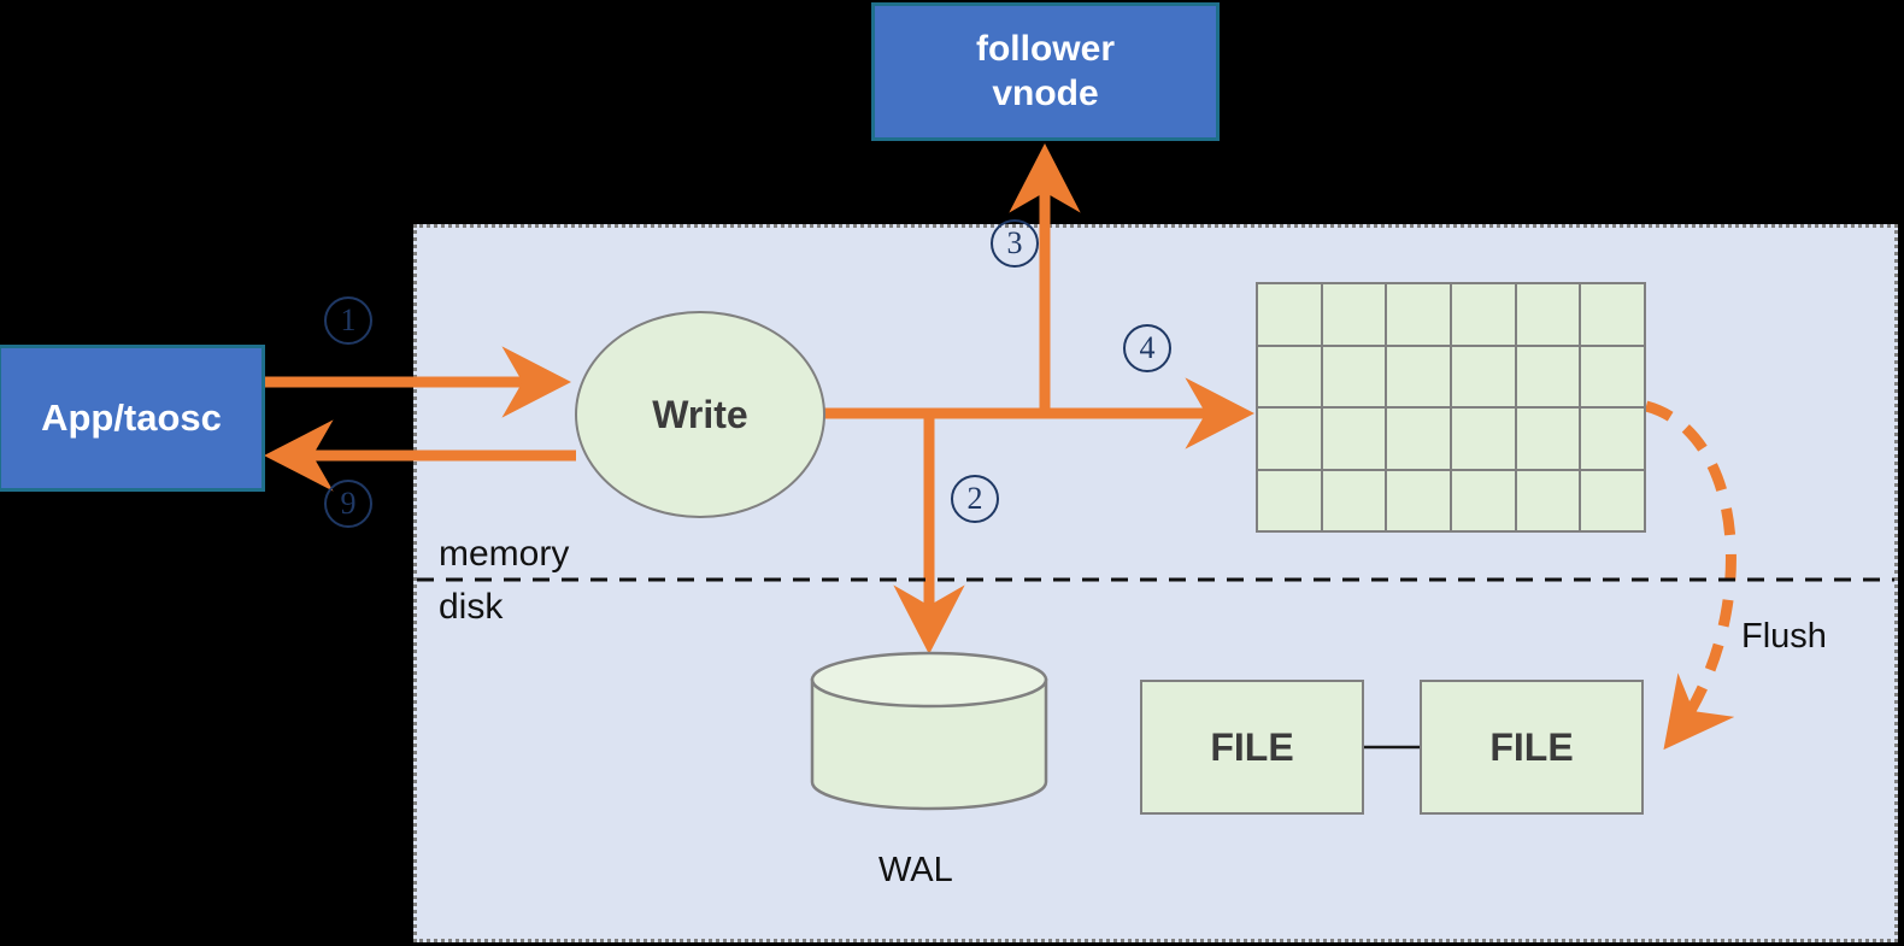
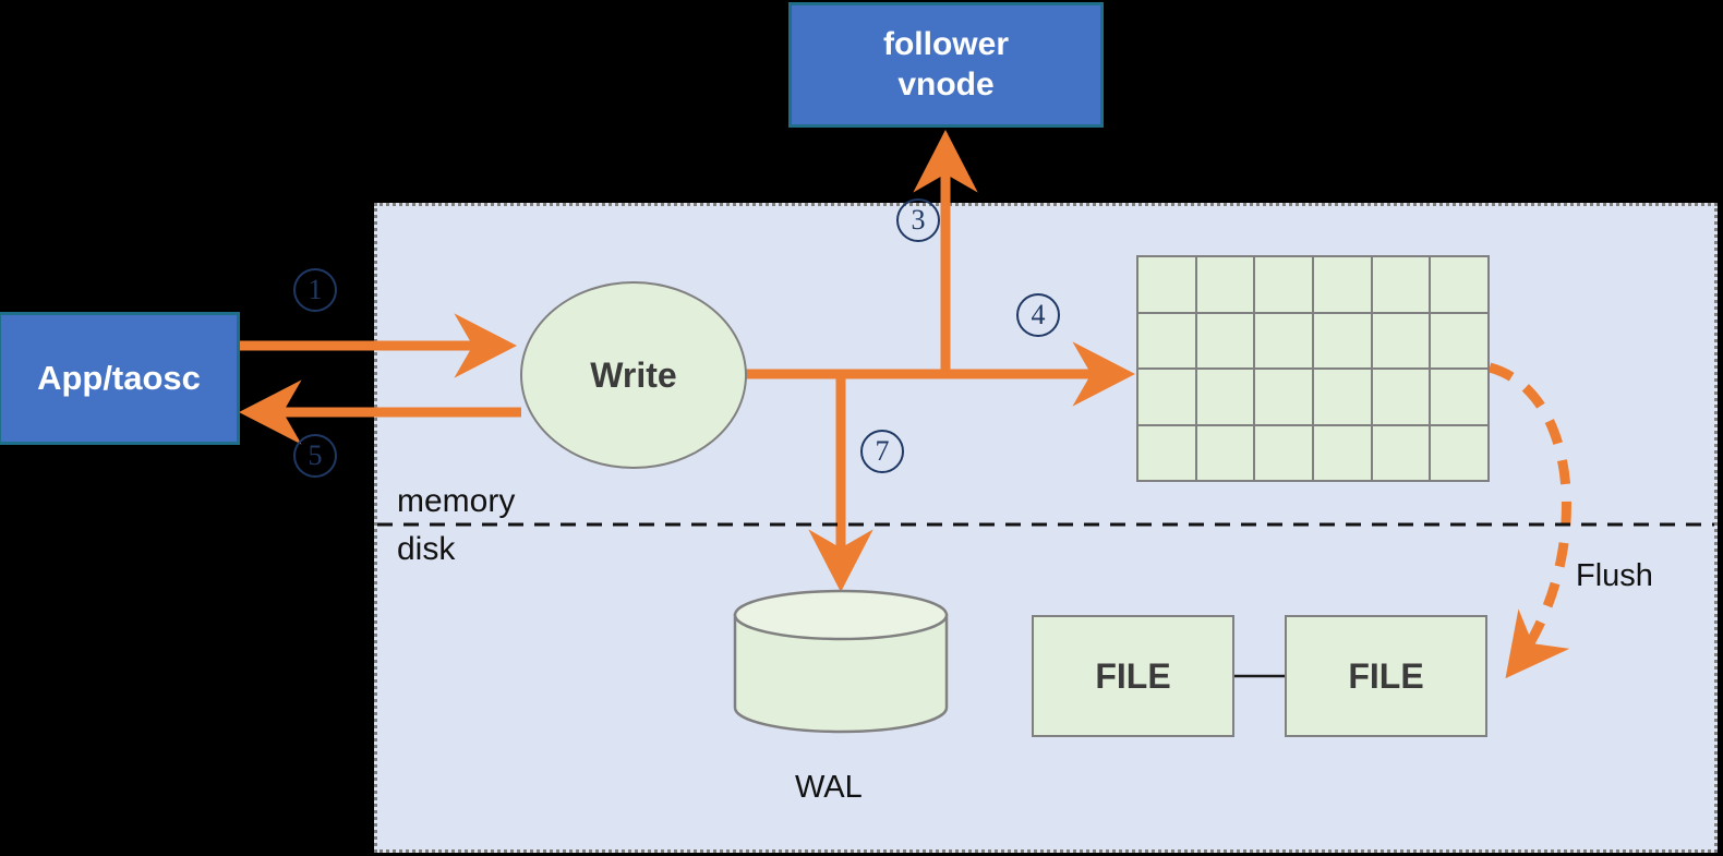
  App/taosc
  follower
  vnode
  Write
  FILE
  FILE
  memory
  disk
  WAL
  Flush
  1
- 2
+ 7
  3
  4
- 9
+ 5
